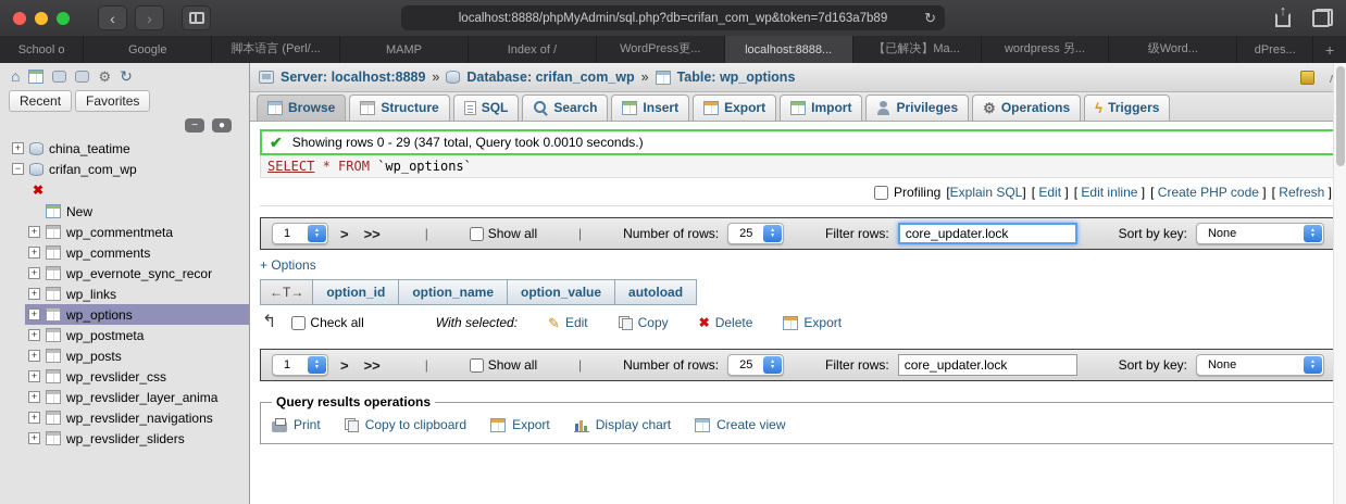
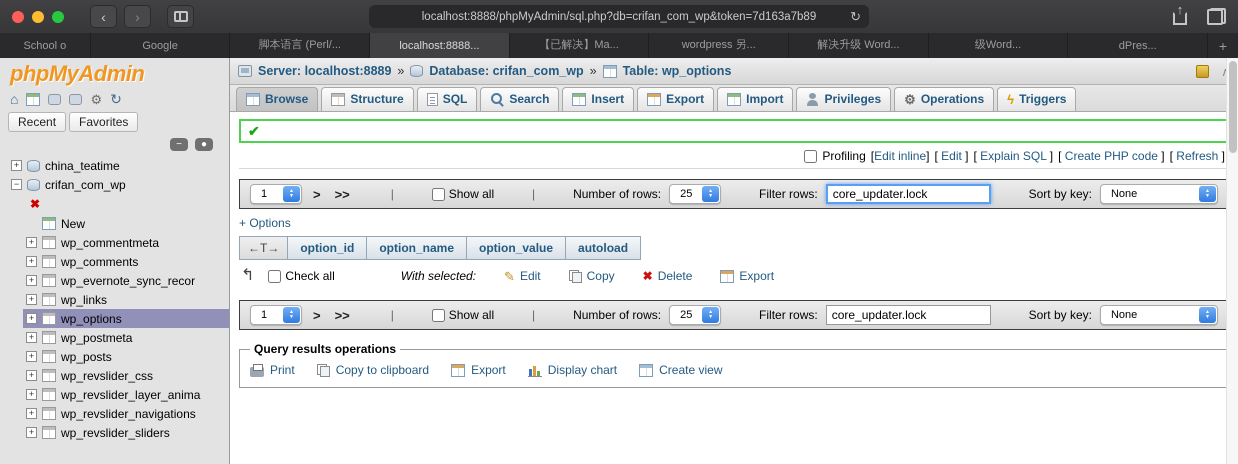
  ‹
  ›
  localhost:8888/phpMyAdmin/sql.php?db=crifan_com_wp&token=7d163a7b89
  ↻
  ↑
  School o
  Google
  脚本语言 (Perl/...
- MAMP
- Index of /
- WordPress更...
  localhost:8888...
  【已解决】Ma...
  wordpress 另...
+ 解决升级 Word...
  级Word...
  dPres...
  +
+ phpMyAdmin
  ⌂
  ⚙
  ↻
  Recent
  Favorites
  −
  ●
  +
  china_teatime
  −
  crifan_com_wp
  ✖
  New
  +
  wp_commentmeta
  +
  wp_comments
  +
  wp_evernote_sync_recor
  +
  wp_links
  +
  wp_options
  +
  wp_postmeta
  +
  wp_posts
  +
  wp_revslider_css
  +
  wp_revslider_layer_anima
  +
  wp_revslider_navigations
  +
  wp_revslider_sliders
  Server: localhost:8889
  »
  Database: crifan_com_wp
  »
  Table: wp_options
  Browse
  Structure
  SQL
  Search
  Insert
  Export
  Import
  Privileges
  ⚙
  Operations
  ϟ
  Triggers
  ✔
- Showing rows 0 - 29 (347 total, Query took 0.0010 seconds.)
- SELECT * FROM `wp_options`
  Profiling
- Explain SQL
+ Edit inline
  Edit
- Edit inline
+ Explain SQL
  Create PHP code
  Refresh
  1
  >
  >>
  Show all
  Number of rows:
  25
  Filter rows:
  core_updater.lock
  Sort by key:
  None
  + Options
  ←T→
  option_id
  option_name
  option_value
  autoload
  ↰
  Check all
  With selected:
  ✎
  Edit
  Copy
  ✖
  Delete
  Export
  1
  >
  >>
  Show all
  Number of rows:
  25
  Filter rows:
  core_updater.lock
  Sort by key:
  None
  Query results operations
  Print
  Copy to clipboard
  Export
  Display chart
  Create view
